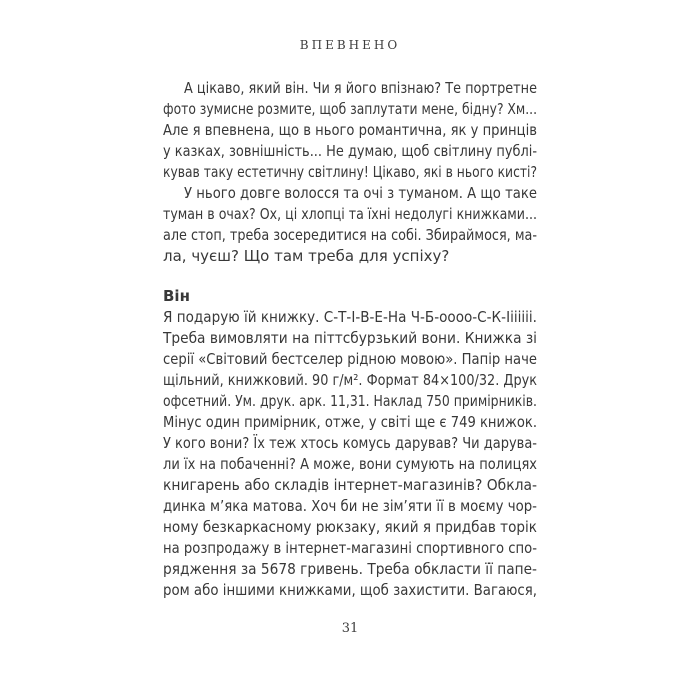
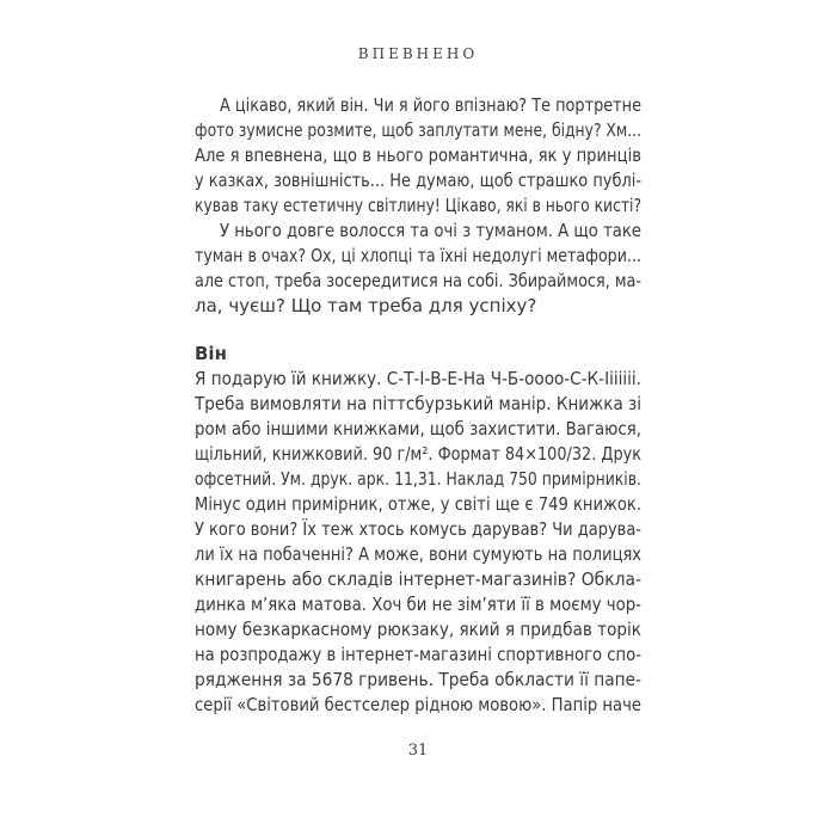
  ВПЕВНЕНО
  А цікаво, який він. Чи я його впізнаю? Те портретне
  фото зумисне розмите, щоб заплутати мене, бідну? Хм...
  Але я впевнена, що в нього романтична, як у принців
- у казках, зовнішність... Не думаю, щоб світлину публі-
+ у казках, зовнішність... Не думаю, щоб страшко публі-
  кував таку естетичну світлину! Цікаво, які в нього кисті?
  У нього довге волосся та очі з туманом. А що таке
- туман в очах? Ох, ці хлопці та їхні недолугі книжками...
+ туман в очах? Ох, ці хлопці та їхні недолугі метафори...
  але стоп, треба зосередитися на собі. Збираймося, ма-
  ла, чуєш? Що там треба для успіху?
  Він
  Я подарую їй книжку. С-Т-І-В-Е-На Ч-Б-оооо-С-К-Ііііііі.
- Треба вимовляти на піттсбурзький вони. Книжка зі
+ Треба вимовляти на піттсбурзький манір. Книжка зі
- серії «Світовий бестселер рідною мовою». Папір наче
+ ром або іншими книжками, щоб захистити. Вагаюся,
  щільний, книжковий. 90 г/м². Формат 84×100/32. Друк
  офсетний. Ум. друк. арк. 11,31. Наклад 750 примірників.
  Мінус один примірник, отже, у світі ще є 749 книжок.
  У кого вони? Їх теж хтось комусь дарував? Чи дарува-
  ли їх на побаченні? А може, вони сумують на полицях
  книгарень або складів інтернет-магазинів? Обкла-
  динка м’яка матова. Хоч би не зім’яти її в моєму чор-
  ному безкаркасному рюкзаку, який я придбав торік
  на розпродажу в інтернет-магазині спортивного спо-
  рядження за 5678 гривень. Треба обкласти її папе-
- ром або іншими книжками, щоб захистити. Вагаюся,
+ серії «Світовий бестселер рідною мовою». Папір наче
  31
